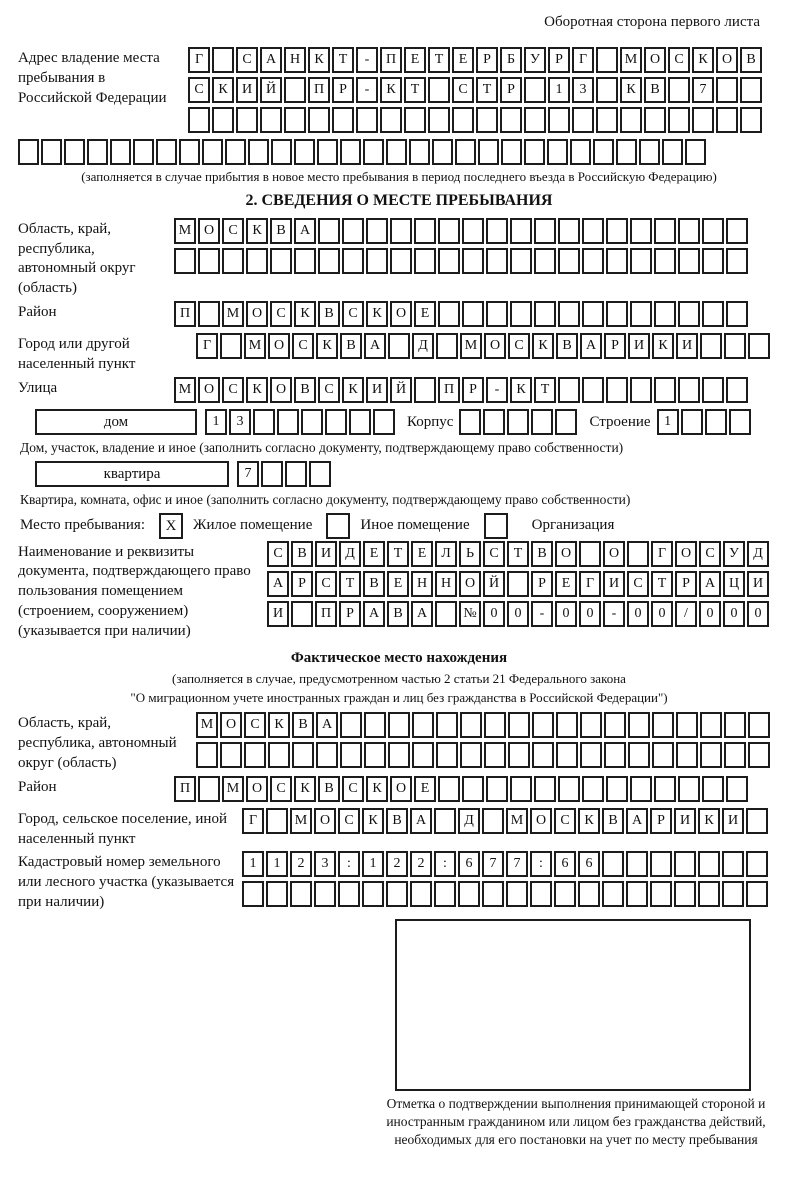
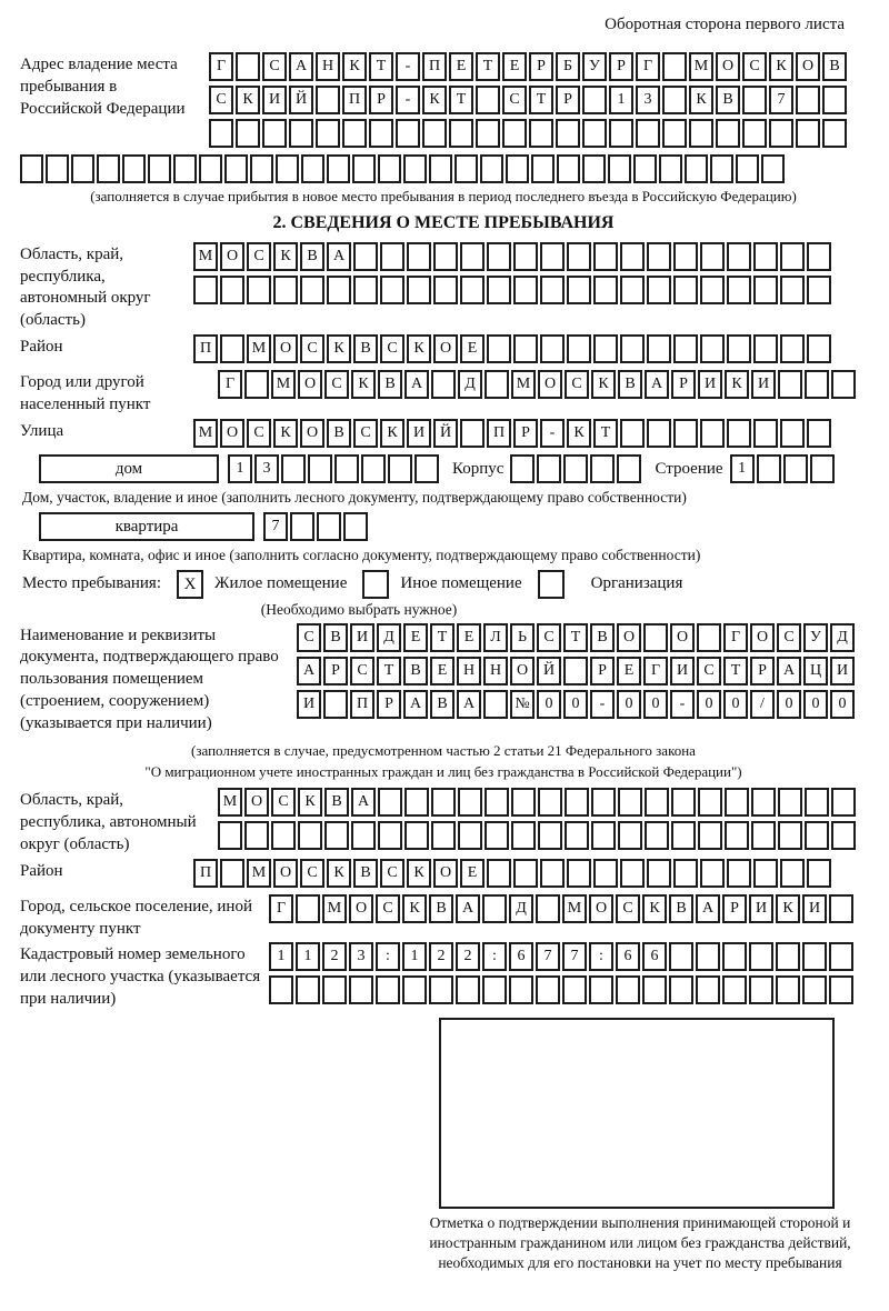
  Оборотная сторона первого листа
  Адрес владение места пребывания в Российской Федерации
  Г С А Н К Т - П Е Т Е Р Б У Р Г М О С К О В
  С К И Й П Р - К Т С Т Р 1 3 К В 7
  (заполняется в случае прибытия в новое место пребывания в период последнего въезда в Российскую Федерацию)
  2. СВЕДЕНИЯ О МЕСТЕ ПРЕБЫВАНИЯ
  Область, край, республика, автономный округ (область)
  М О С К В А
  Район
  П М О С К В С К О Е
  Город или другой населенный пункт
  Г М О С К В А Д М О С К В А Р И К И
  Улица
  М О С К О В С К И Й П Р - К Т
  дом
  1 3
  Корпус
  Строение
  1
- Дом, участок, владение и иное (заполнить согласно документу, подтверждающему право собственности)
+ Дом, участок, владение и иное (заполнить лесного документу, подтверждающему право собственности)
  квартира
  7
  Квартира, комната, офис и иное (заполнить согласно документу, подтверждающему право собственности)
  Место пребывания:
  X
  Жилое помещение
  Иное помещение
  Организация
+ (Необходимо выбрать нужное)
  Наименование и реквизиты документа, подтверждающего право пользования помещением (строением, сооружением) (указывается при наличии)
  С В И Д Е Т Е Л Ь С Т В О О Г О С У Д
  А Р С Т В Е Н Н О Й Р Е Г И С Т Р А Ц И
  И П Р А В А № 0 0 - 0 0 - 0 0 / 0 0 0
- Фактическое место нахождения
  (заполняется в случае, предусмотренном частью 2 статьи 21 Федерального закона
  "О миграционном учете иностранных граждан и лиц без гражданства в Российской Федерации")
  Область, край, республика, автономный округ (область)
  М О С К В А
  Район
  П М О С К В С К О Е
- Город, сельское поселение, иной населенный пункт
+ Город, сельское поселение, иной документу пункт
  Г М О С К В А Д М О С К В А Р И К И
  Кадастровый номер земельного или лесного участка (указывается при наличии)
  1 1 2 3 : 1 2 2 : 6 7 7 : 6 6
  Отметка о подтверждении выполнения принимающей стороной и иностранным гражданином или лицом без гражданства действий, необходимых для его постановки на учет по месту пребывания
